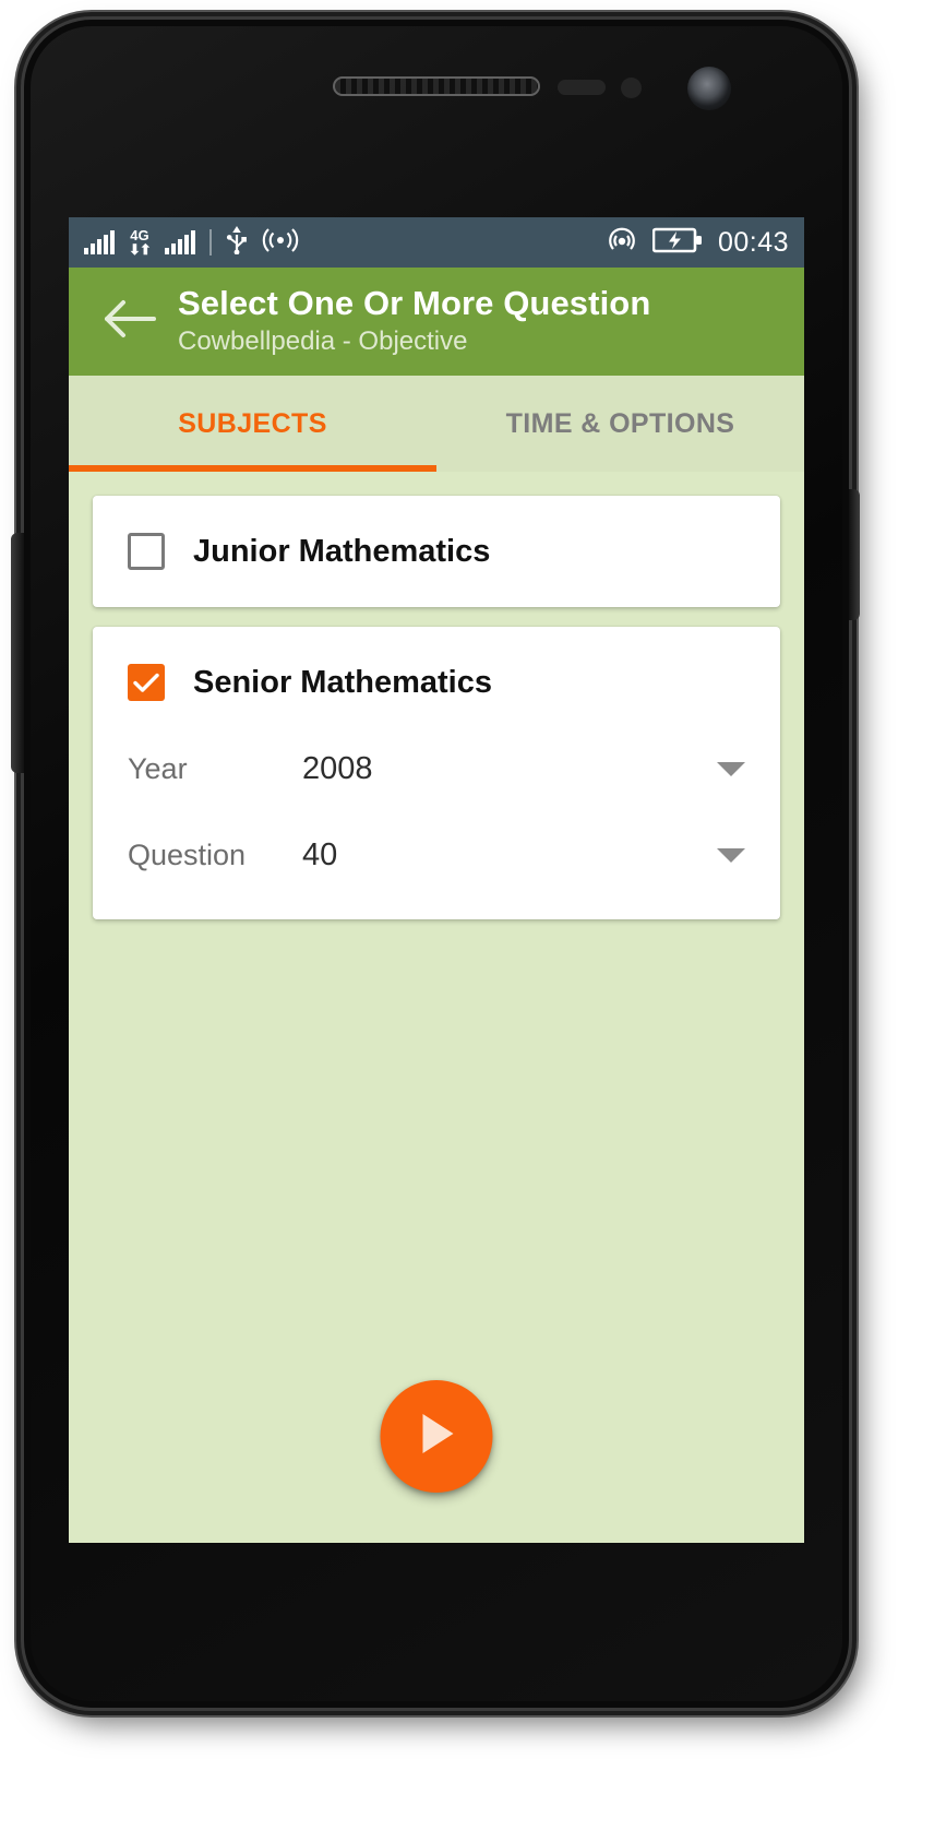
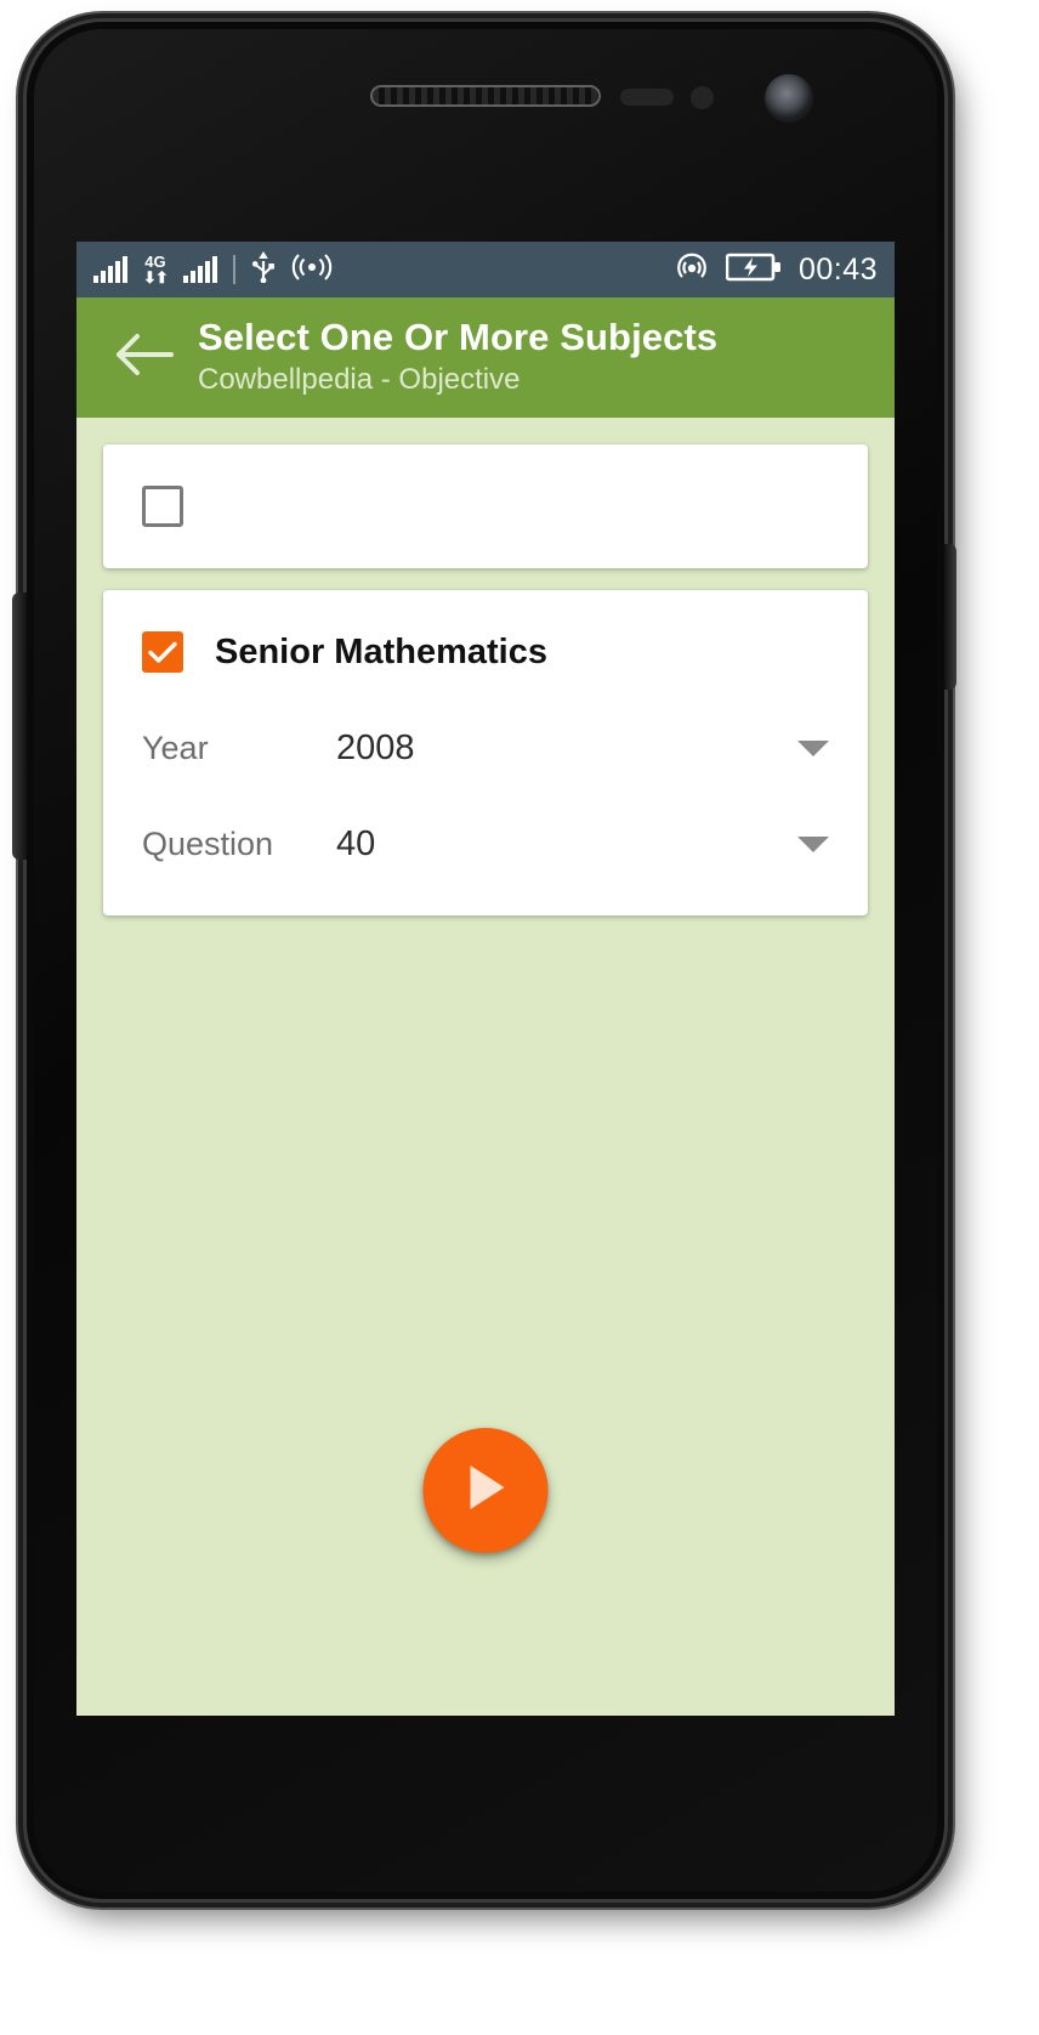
  4G
  ⬇⬆
  00:43
- Select One Or More Question
+ Select One Or More Subjects
  Cowbellpedia - Objective
- SUBJECTS
- TIME & OPTIONS
- Junior Mathematics
  Senior Mathematics
  Year
  2008
  Question
  40
